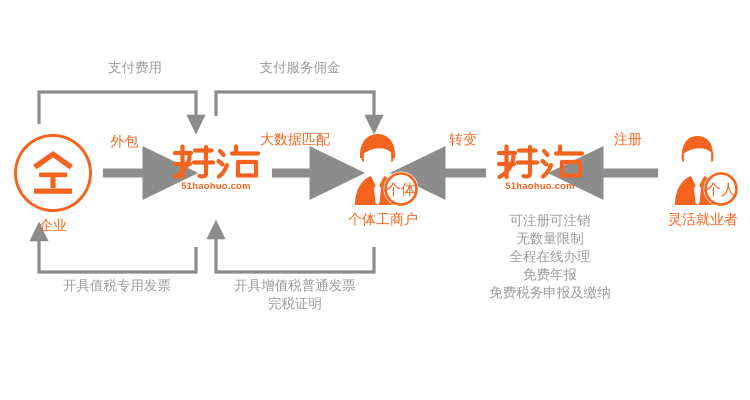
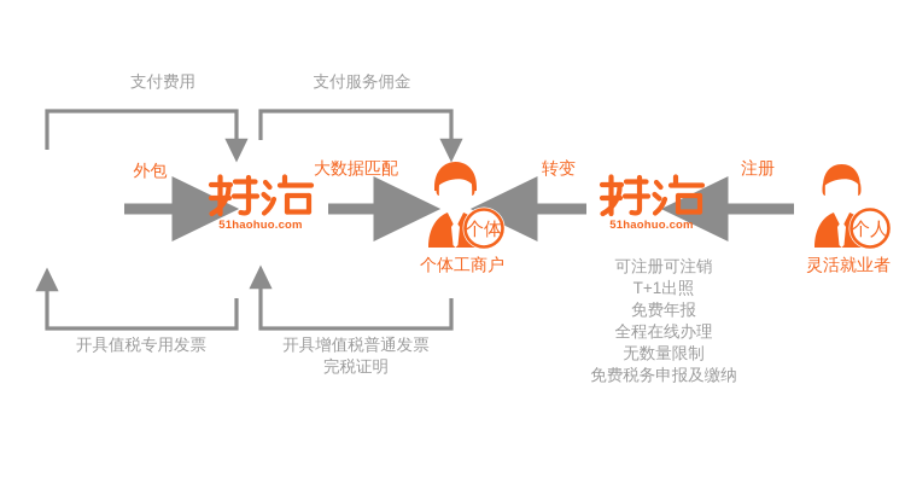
  支付费用
  支付服务佣金
  开具值税专用发票
  开具增值税普通发票
  完税证明
  外包
  大数据匹配
  转变
  注册
- 企业
  51haohuo.com
  个体
  个体工商户
  51haohuo.com
  个人
  灵活就业者
  可注册可注销
+ T+1出照
- 无数量限制
+ 免费年报
  全程在线办理
- 免费年报
+ 无数量限制
  免费税务申报及缴纳
